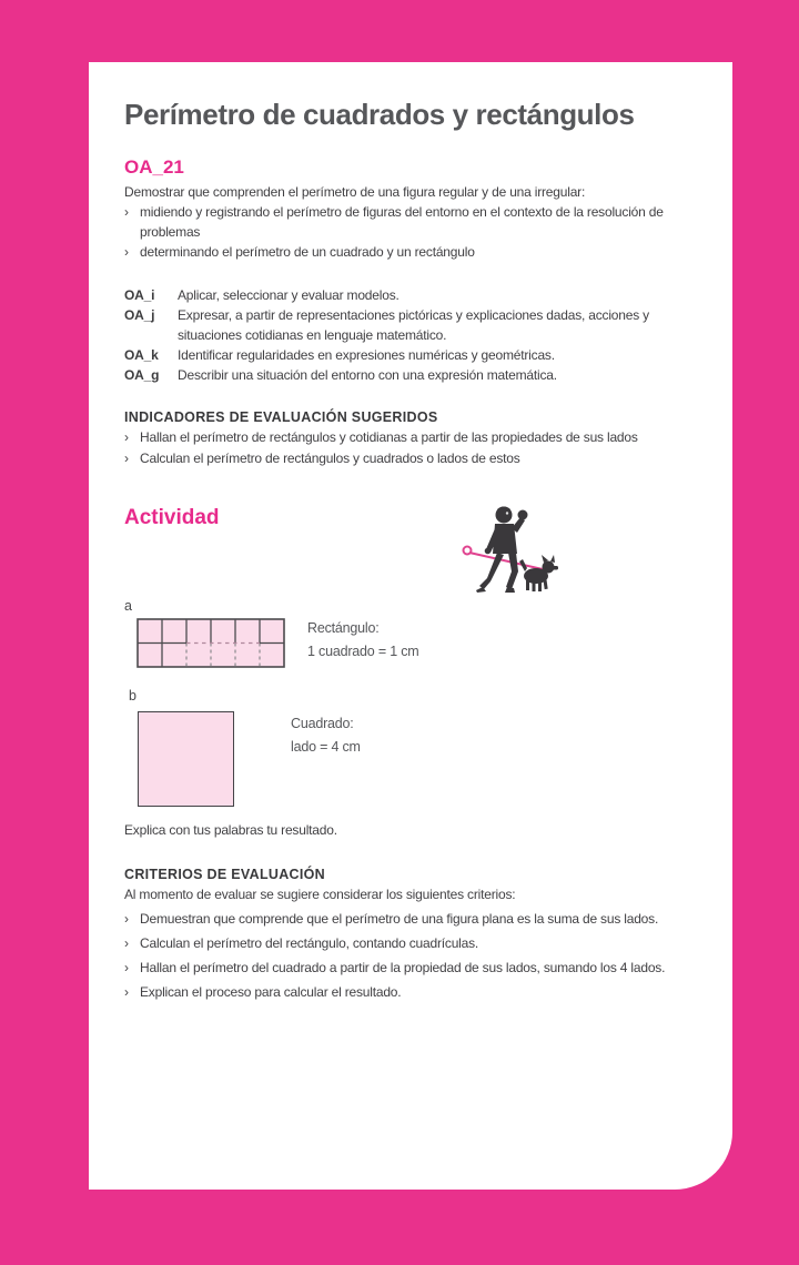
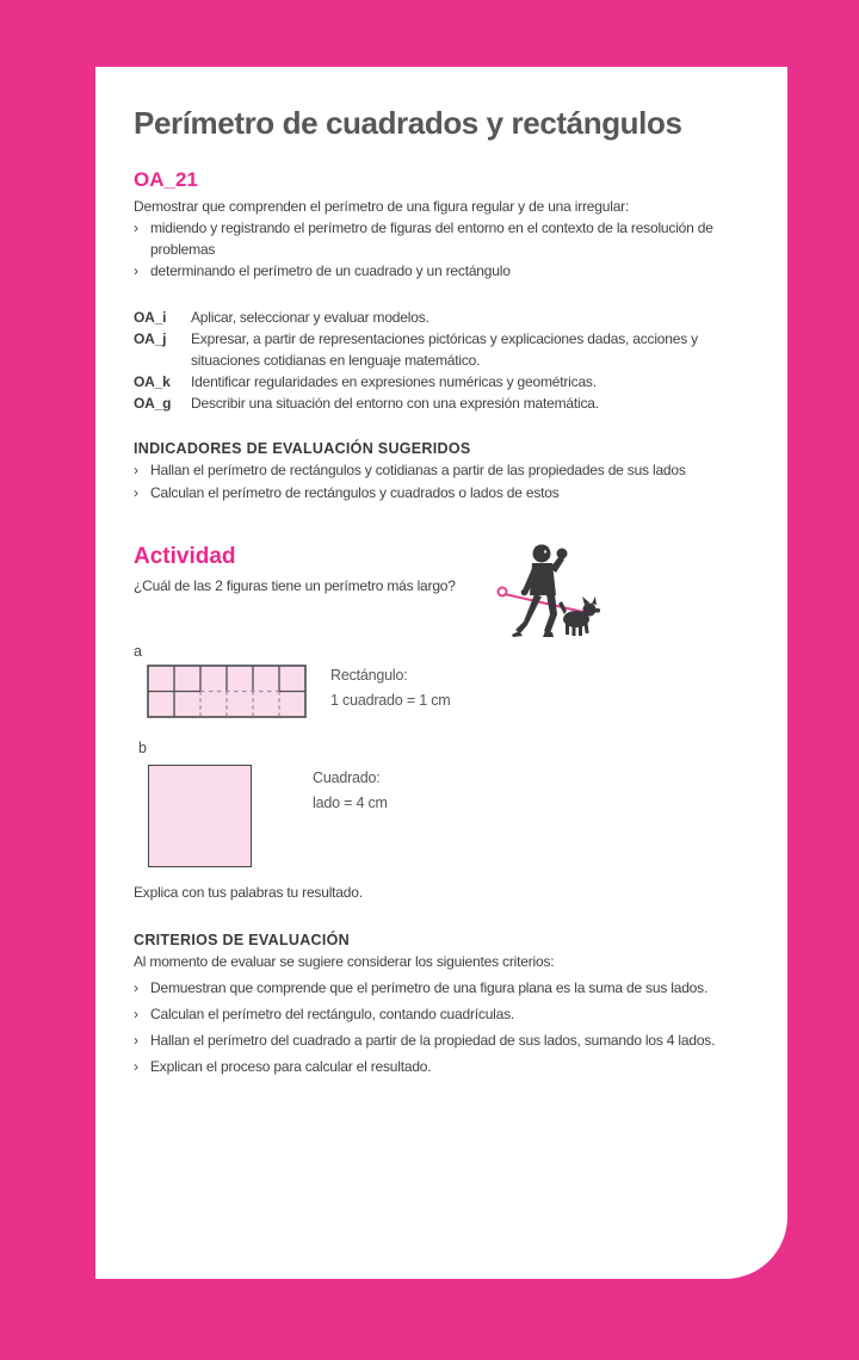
  Perímetro de cuadrados y rectángulos
  OA_21
  Demostrar que comprenden el perímetro de una figura regular y de una irregular:
  ›
  midiendo y registrando el perímetro de figuras del entorno en el contexto de la resolución de problemas
  ›
  determinando el perímetro de un cuadrado y un rectángulo
  OA_i
  Aplicar, seleccionar y evaluar modelos.
  OA_j
  Expresar, a partir de representaciones pictóricas y explicaciones dadas, acciones y situaciones cotidianas en lenguaje matemático.
  OA_k
  Identificar regularidades en expresiones numéricas y geométricas.
  OA_g
  Describir una situación del entorno con una expresión matemática.
  INDICADORES DE EVALUACIÓN SUGERIDOS
  ›
  Hallan el perímetro de rectángulos y cotidianas a partir de las propiedades de sus lados
  ›
  Calculan el perímetro de rectángulos y cuadrados o lados de estos
  Actividad
+ ¿Cuál de las 2 figuras tiene un perímetro más largo?
  a
  Rectángulo:
  1 cuadrado = 1 cm
  b
  Cuadrado:
  lado = 4 cm
  Explica con tus palabras tu resultado.
  CRITERIOS DE EVALUACIÓN
  Al momento de evaluar se sugiere considerar los siguientes criterios:
  ›
  Demuestran que comprende que el perímetro de una figura plana es la suma de sus lados.
  ›
  Calculan el perímetro del rectángulo, contando cuadrículas.
  ›
  Hallan el perímetro del cuadrado a partir de la propiedad de sus lados, sumando los 4 lados.
  ›
  Explican el proceso para calcular el resultado.
